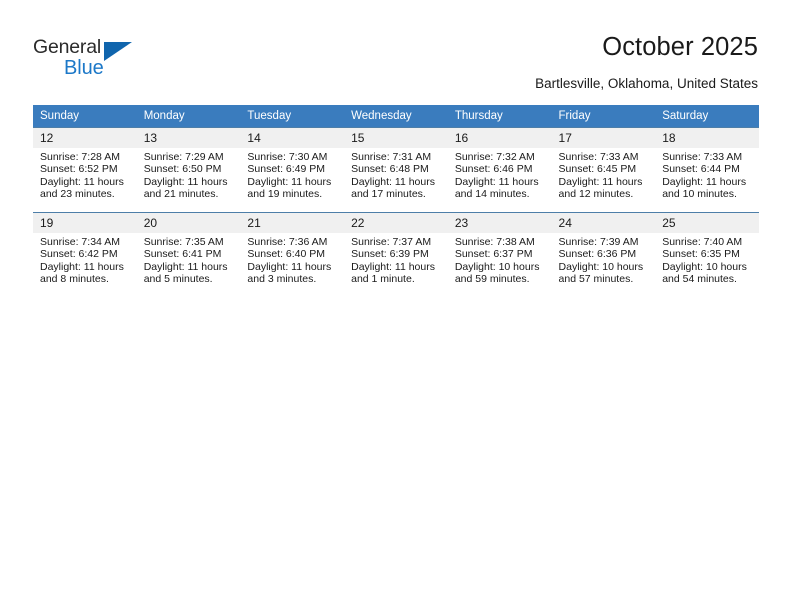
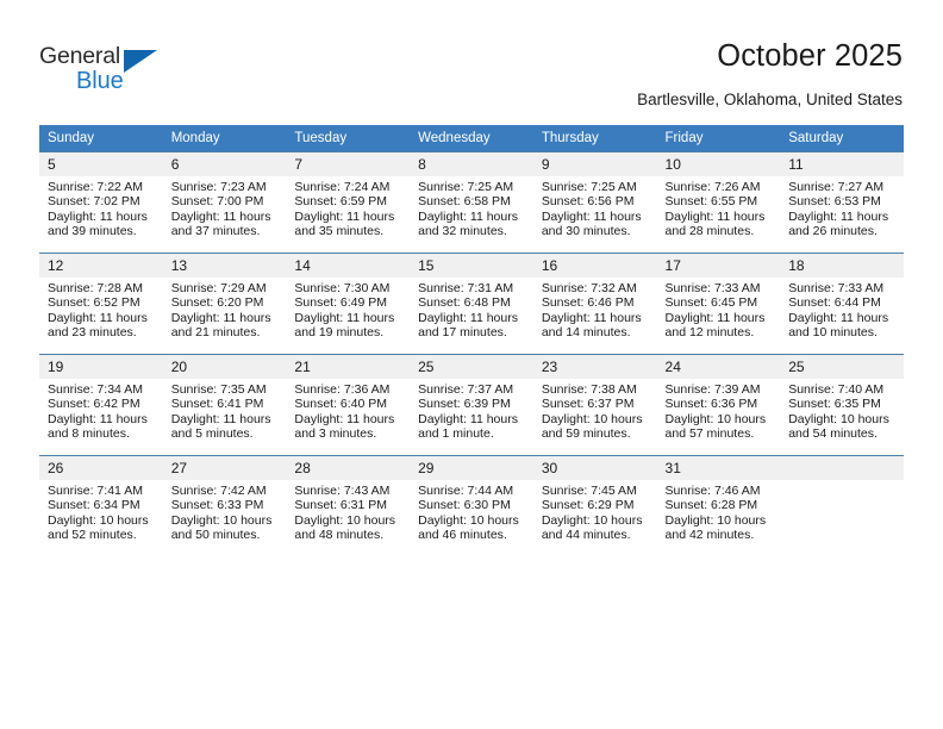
  General
  Blue
  October 2025
  Bartlesville, Oklahoma, United States
  Sunday	Monday	Tuesday	Wednesday	Thursday	Friday	Saturday
+ 5Sunrise: 7:22 AMSunset: 7:02 PMDaylight: 11 hoursand 39 minutes.	6Sunrise: 7:23 AMSunset: 7:00 PMDaylight: 11 hoursand 37 minutes.	7Sunrise: 7:24 AMSunset: 6:59 PMDaylight: 11 hoursand 35 minutes.	8Sunrise: 7:25 AMSunset: 6:58 PMDaylight: 11 hoursand 32 minutes.	9Sunrise: 7:25 AMSunset: 6:56 PMDaylight: 11 hoursand 30 minutes.	10Sunrise: 7:26 AMSunset: 6:55 PMDaylight: 11 hoursand 28 minutes.	11Sunrise: 7:27 AMSunset: 6:53 PMDaylight: 11 hoursand 26 minutes.
- 12Sunrise: 7:28 AMSunset: 6:52 PMDaylight: 11 hoursand 23 minutes.	13Sunrise: 7:29 AMSunset: 6:50 PMDaylight: 11 hoursand 21 minutes.	14Sunrise: 7:30 AMSunset: 6:49 PMDaylight: 11 hoursand 19 minutes.	15Sunrise: 7:31 AMSunset: 6:48 PMDaylight: 11 hoursand 17 minutes.	16Sunrise: 7:32 AMSunset: 6:46 PMDaylight: 11 hoursand 14 minutes.	17Sunrise: 7:33 AMSunset: 6:45 PMDaylight: 11 hoursand 12 minutes.	18Sunrise: 7:33 AMSunset: 6:44 PMDaylight: 11 hoursand 10 minutes.
+ 12Sunrise: 7:28 AMSunset: 6:52 PMDaylight: 11 hoursand 23 minutes.	13Sunrise: 7:29 AMSunset: 6:20 PMDaylight: 11 hoursand 21 minutes.	14Sunrise: 7:30 AMSunset: 6:49 PMDaylight: 11 hoursand 19 minutes.	15Sunrise: 7:31 AMSunset: 6:48 PMDaylight: 11 hoursand 17 minutes.	16Sunrise: 7:32 AMSunset: 6:46 PMDaylight: 11 hoursand 14 minutes.	17Sunrise: 7:33 AMSunset: 6:45 PMDaylight: 11 hoursand 12 minutes.	18Sunrise: 7:33 AMSunset: 6:44 PMDaylight: 11 hoursand 10 minutes.
- 19Sunrise: 7:34 AMSunset: 6:42 PMDaylight: 11 hoursand 8 minutes.	20Sunrise: 7:35 AMSunset: 6:41 PMDaylight: 11 hoursand 5 minutes.	21Sunrise: 7:36 AMSunset: 6:40 PMDaylight: 11 hoursand 3 minutes.	22Sunrise: 7:37 AMSunset: 6:39 PMDaylight: 11 hoursand 1 minute.	23Sunrise: 7:38 AMSunset: 6:37 PMDaylight: 10 hoursand 59 minutes.	24Sunrise: 7:39 AMSunset: 6:36 PMDaylight: 10 hoursand 57 minutes.	25Sunrise: 7:40 AMSunset: 6:35 PMDaylight: 10 hoursand 54 minutes.
+ 19Sunrise: 7:34 AMSunset: 6:42 PMDaylight: 11 hoursand 8 minutes.	20Sunrise: 7:35 AMSunset: 6:41 PMDaylight: 11 hoursand 5 minutes.	21Sunrise: 7:36 AMSunset: 6:40 PMDaylight: 11 hoursand 3 minutes.	25Sunrise: 7:37 AMSunset: 6:39 PMDaylight: 11 hoursand 1 minute.	23Sunrise: 7:38 AMSunset: 6:37 PMDaylight: 10 hoursand 59 minutes.	24Sunrise: 7:39 AMSunset: 6:36 PMDaylight: 10 hoursand 57 minutes.	25Sunrise: 7:40 AMSunset: 6:35 PMDaylight: 10 hoursand 54 minutes.
+ 26Sunrise: 7:41 AMSunset: 6:34 PMDaylight: 10 hoursand 52 minutes.	27Sunrise: 7:42 AMSunset: 6:33 PMDaylight: 10 hoursand 50 minutes.	28Sunrise: 7:43 AMSunset: 6:31 PMDaylight: 10 hoursand 48 minutes.	29Sunrise: 7:44 AMSunset: 6:30 PMDaylight: 10 hoursand 46 minutes.	30Sunrise: 7:45 AMSunset: 6:29 PMDaylight: 10 hoursand 44 minutes.	31Sunrise: 7:46 AMSunset: 6:28 PMDaylight: 10 hoursand 42 minutes.
